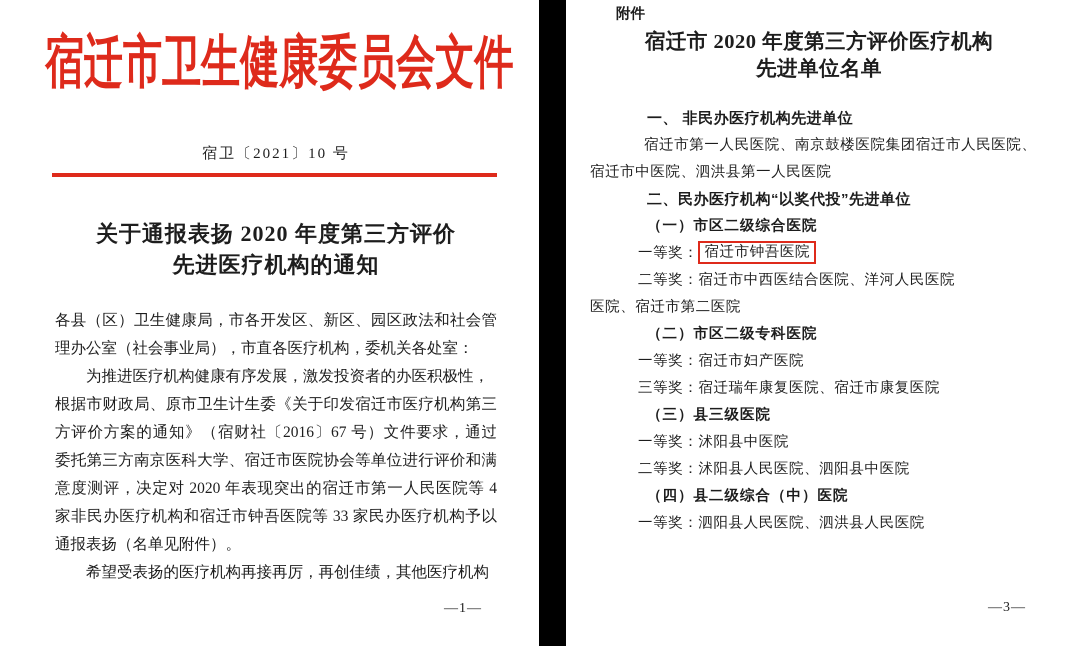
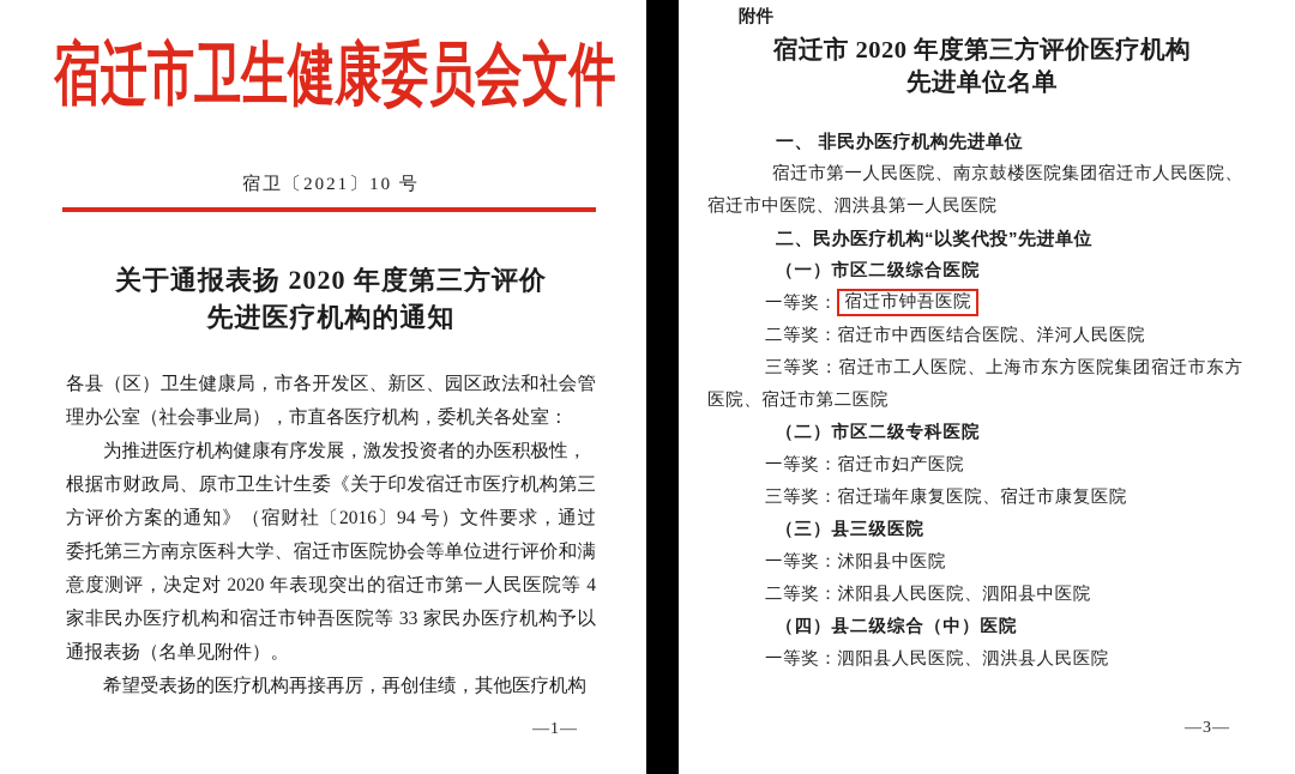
  宿迁市卫生健康委员会文件
  宿卫〔2021〕10 号
  关于通报表扬 2020 年度第三方评价
  先进医疗机构的通知
  各县（区）卫生健康局，市各开发区、新区、园区政法和社会管
  理办公室（社会事业局），市直各医疗机构，委机关各处室：
  为推进医疗机构健康有序发展，激发投资者的办医积极性，
  根据市财政局、原市卫生计生委《关于印发宿迁市医疗机构第三
- 方评价方案的通知》（宿财社〔2016〕67 号）文件要求，通过
+ 方评价方案的通知》（宿财社〔2016〕94 号）文件要求，通过
  委托第三方南京医科大学、宿迁市医院协会等单位进行评价和满
  意度测评，决定对 2020 年表现突出的宿迁市第一人民医院等 4
  家非民办医疗机构和宿迁市钟吾医院等 33 家民办医疗机构予以
  通报表扬（名单见附件）。
  希望受表扬的医疗机构再接再厉，再创佳绩，其他医疗机构
  —1—
  附件
  宿迁市 2020 年度第三方评价医疗机构
  先进单位名单
  一、 非民办医疗机构先进单位
  宿迁市第一人民医院、南京鼓楼医院集团宿迁市人民医院、
  宿迁市中医院、泗洪县第一人民医院
  二、民办医疗机构“以奖代投”先进单位
  （一）市区二级综合医院
  一等奖： 宿迁市钟吾医院
  二等奖：宿迁市中西医结合医院、洋河人民医院
+ 三等奖：宿迁市工人医院、上海市东方医院集团宿迁市东方
  医院、宿迁市第二医院
  （二）市区二级专科医院
  一等奖：宿迁市妇产医院
  三等奖：宿迁瑞年康复医院、宿迁市康复医院
  （三）县三级医院
  一等奖：沭阳县中医院
  二等奖：沭阳县人民医院、泗阳县中医院
  （四）县二级综合（中）医院
  一等奖：泗阳县人民医院、泗洪县人民医院
  —3—
